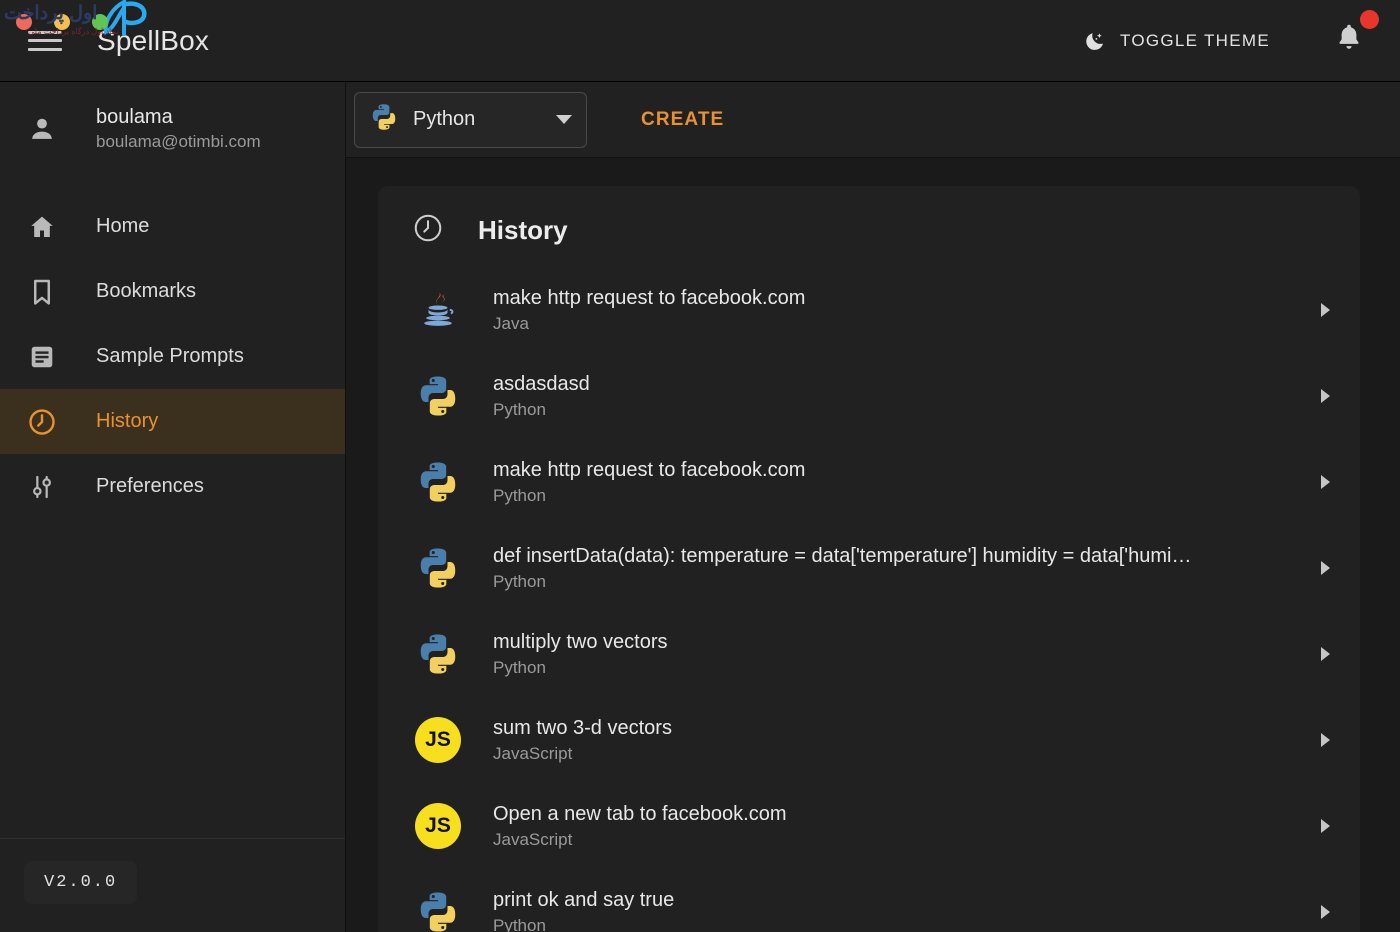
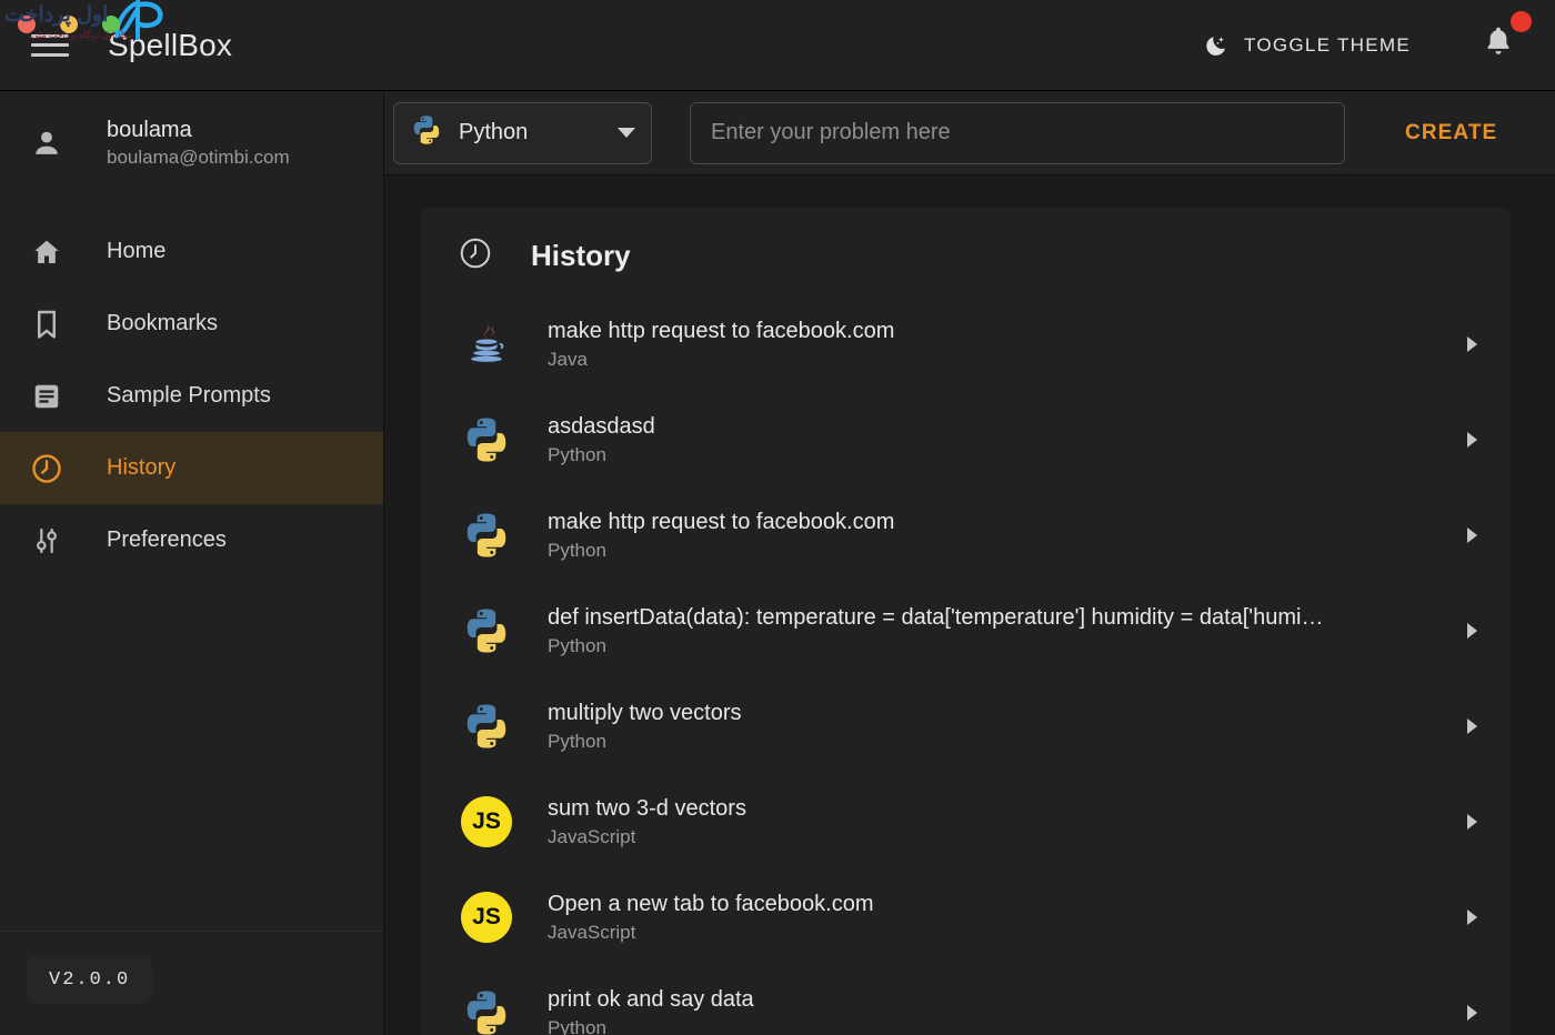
  اول پرداخت
  نماد اول درگاه پرداخت ملی
  SpellBox
  TOGGLE THEME
  boulama
  boulama@otimbi.com
  Home
  Bookmarks
  Sample Prompts
  History
  Preferences
  V2.0.0
  Python
+ Enter your problem here
  CREATE
  History
  make http request to facebook.com
  Java
  asdasdasd
  Python
  make http request to facebook.com
  Python
  def insertData(data): temperature = data['temperature'] humidity = data['humi…
  Python
  multiply two vectors
  Python
  JS
  sum two 3-d vectors
  JavaScript
  JS
  Open a new tab to facebook.com
  JavaScript
- print ok and say true
+ print ok and say data
  Python
